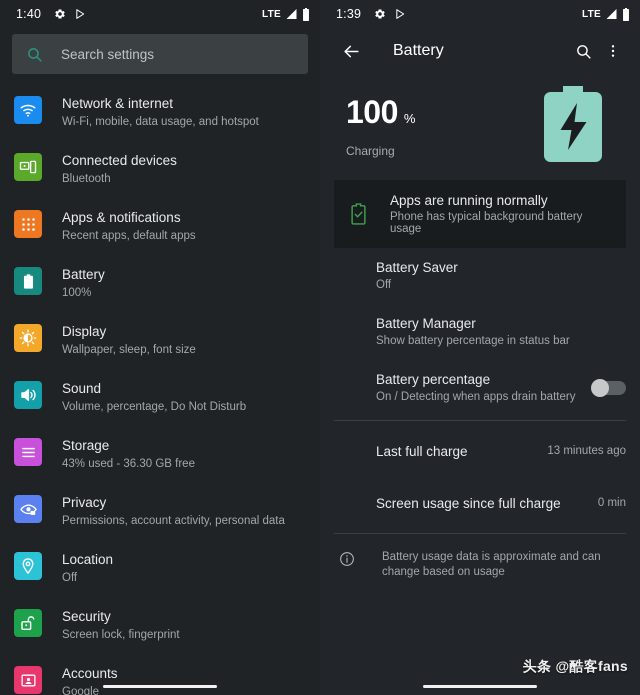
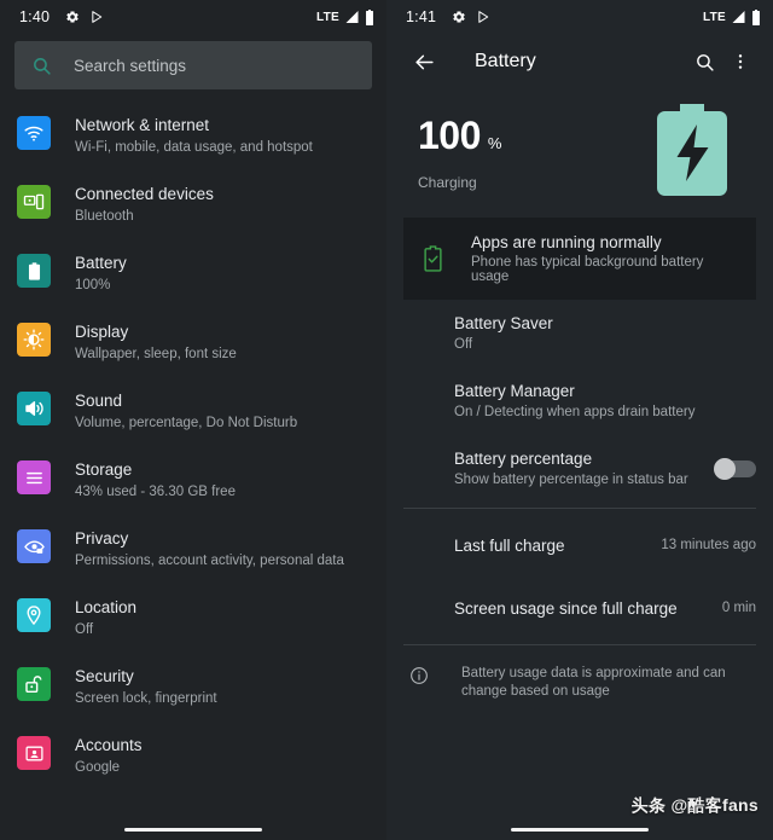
  1:40
  LTE
  Search settings
  Network & internet
  Wi-Fi, mobile, data usage, and hotspot
  Connected devices
  Bluetooth
- Apps & notifications
- Recent apps, default apps
  Battery
  100%
  Display
  Wallpaper, sleep, font size
  Sound
  Volume, percentage, Do Not Disturb
  Storage
  43% used - 36.30 GB free
  Privacy
  Permissions, account activity, personal data
  Location
  Off
  Security
  Screen lock, fingerprint
  Accounts
  Google
- 1:39
+ 1:41
  LTE
  Battery
  100
  %
  Charging
  Apps are running normally
  Phone has typical background battery usage
  Battery Saver
  Off
  Battery Manager
- Show battery percentage in status bar
+ On / Detecting when apps drain battery
  Battery percentage
- On / Detecting when apps drain battery
+ Show battery percentage in status bar
  Last full charge
  13 minutes ago
  Screen usage since full charge
  0 min
  Battery usage data is approximate and can change based on usage
  头条 @酷客fans
